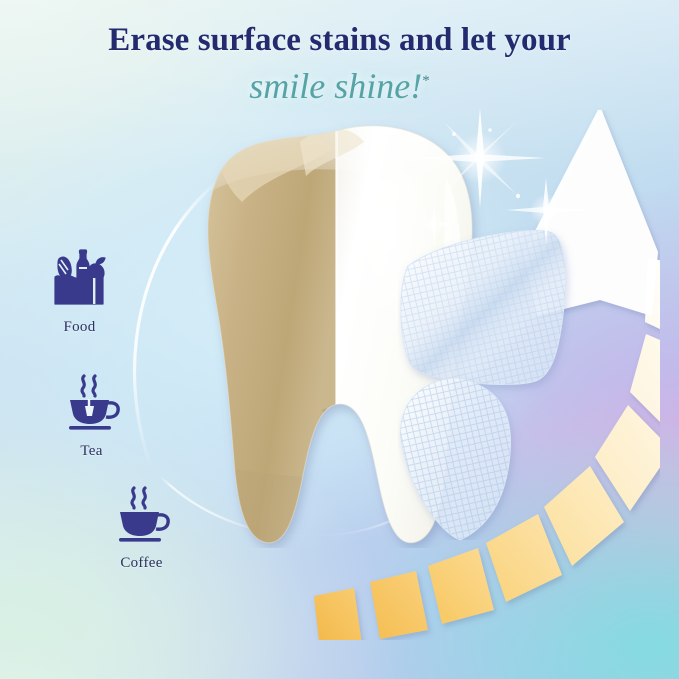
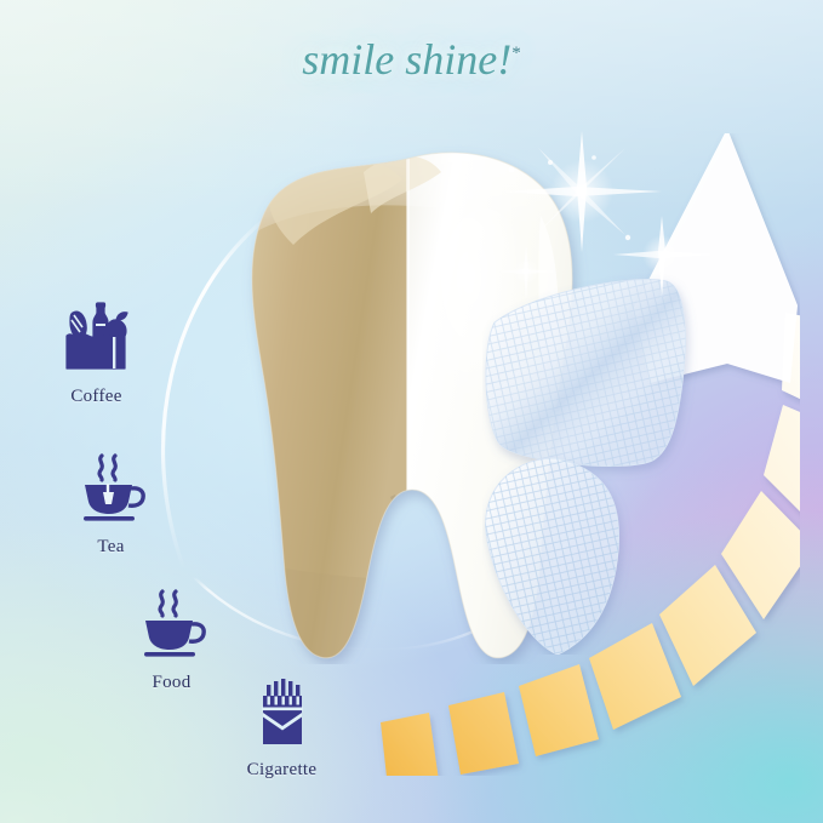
- Erase surface stains and let your
  smile shine!*
- Food
+ Coffee
  Tea
- Coffee
+ Food
+ Cigarette
